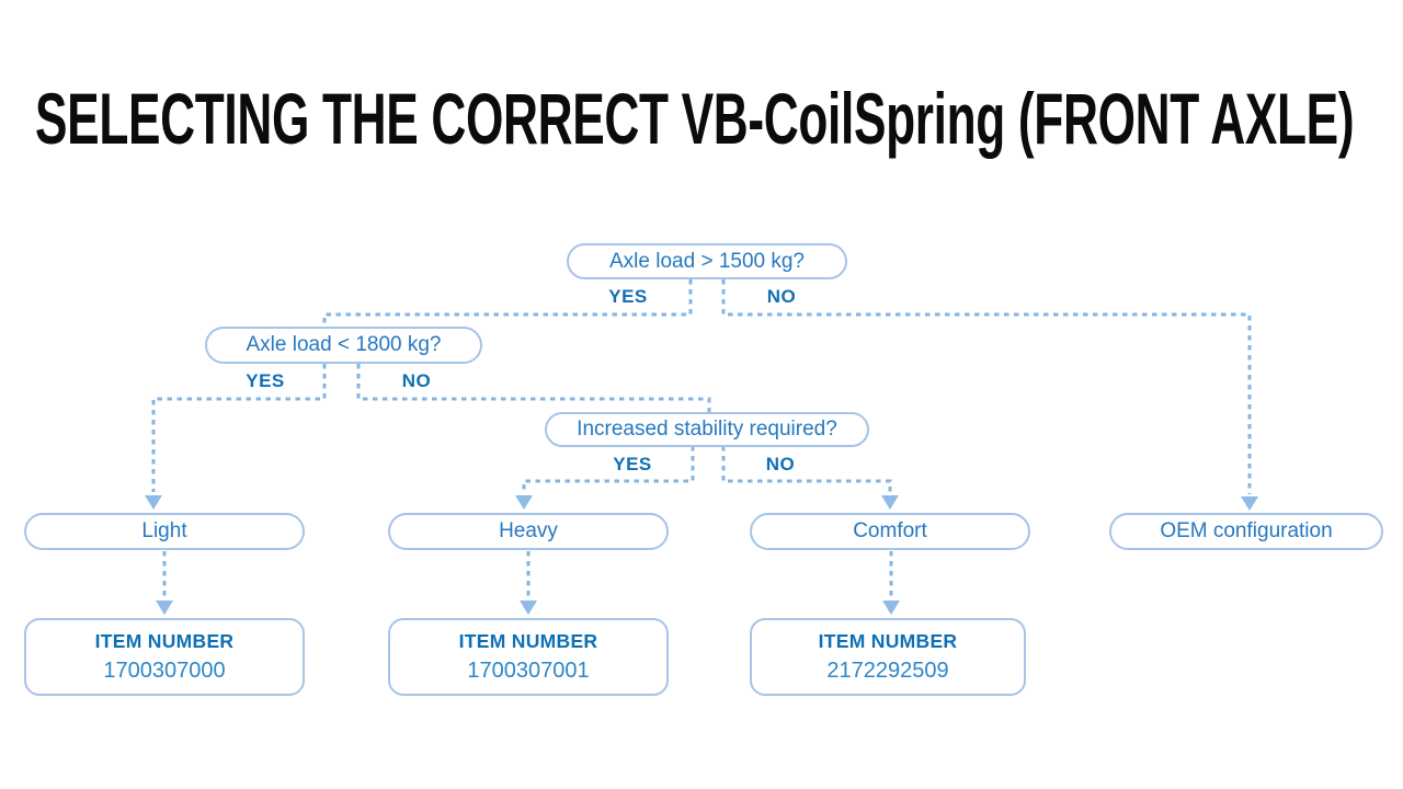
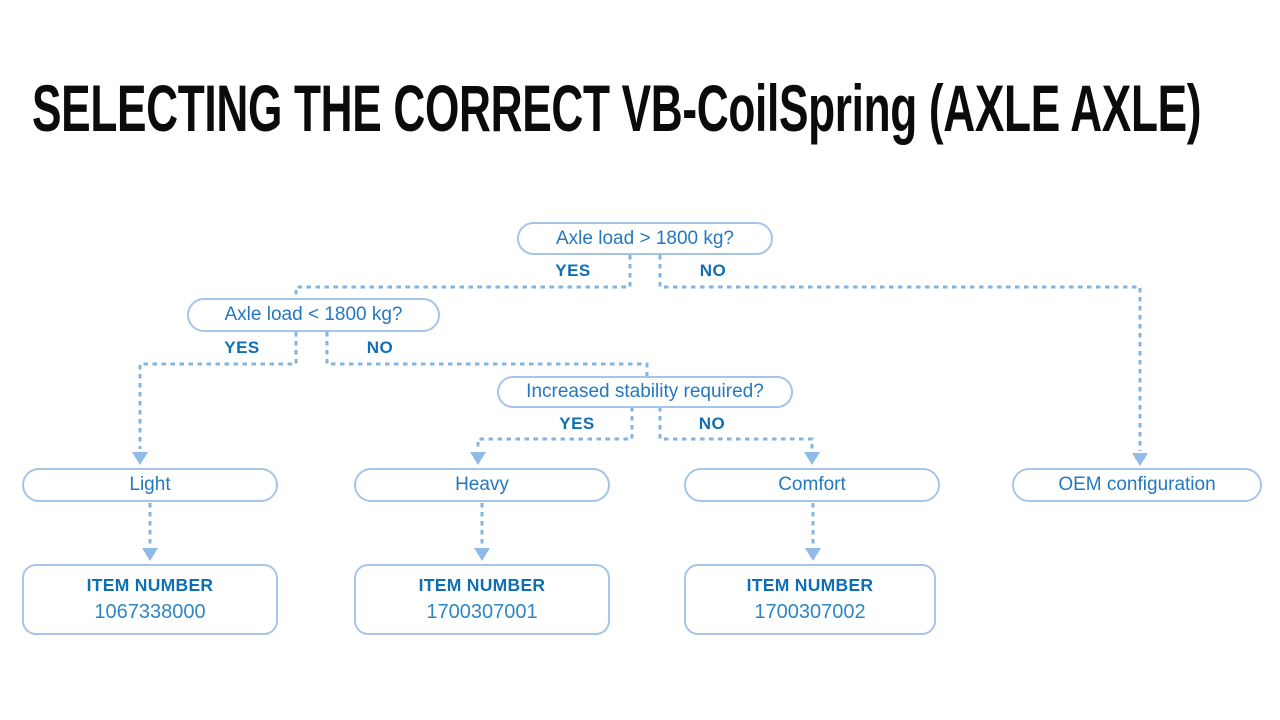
- SELECTING THE CORRECT VB-CoilSpring (FRONT AXLE)
+ SELECTING THE CORRECT VB-CoilSpring (AXLE AXLE)
- Axle load > 1500 kg?
+ Axle load > 1800 kg?
  YES
  NO
  Axle load < 1800 kg?
  YES
  NO
  Increased stability required?
  YES
  NO
  Light
  Heavy
  Comfort
  OEM configuration
  ITEM NUMBER
- 1700307000
+ 1067338000
  ITEM NUMBER
  1700307001
  ITEM NUMBER
- 2172292509
+ 1700307002
